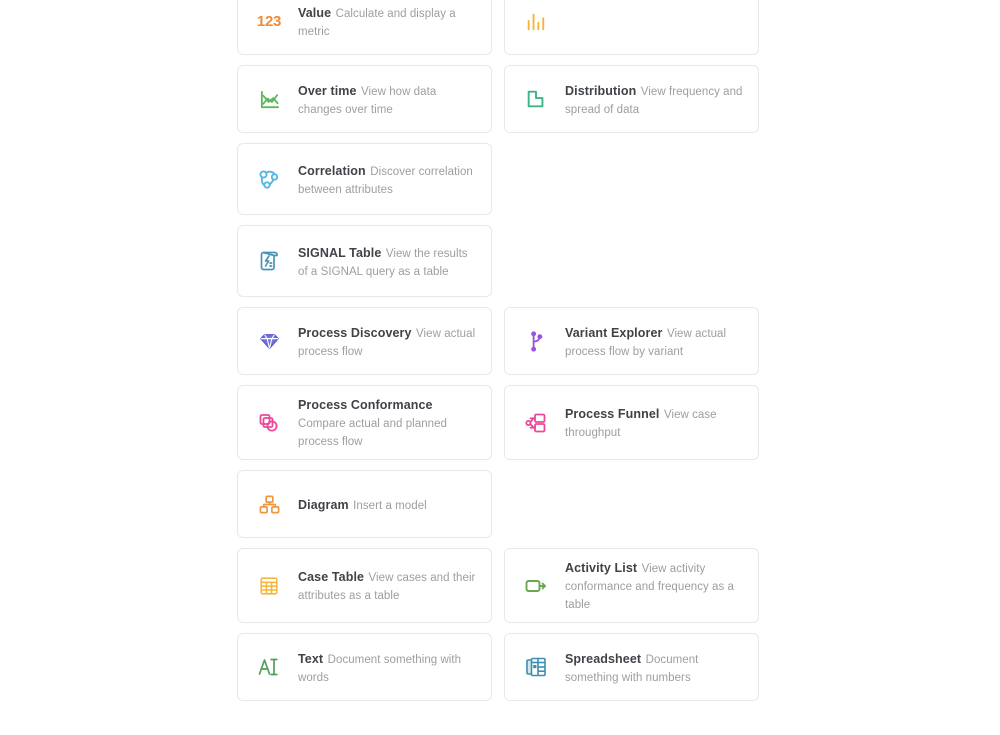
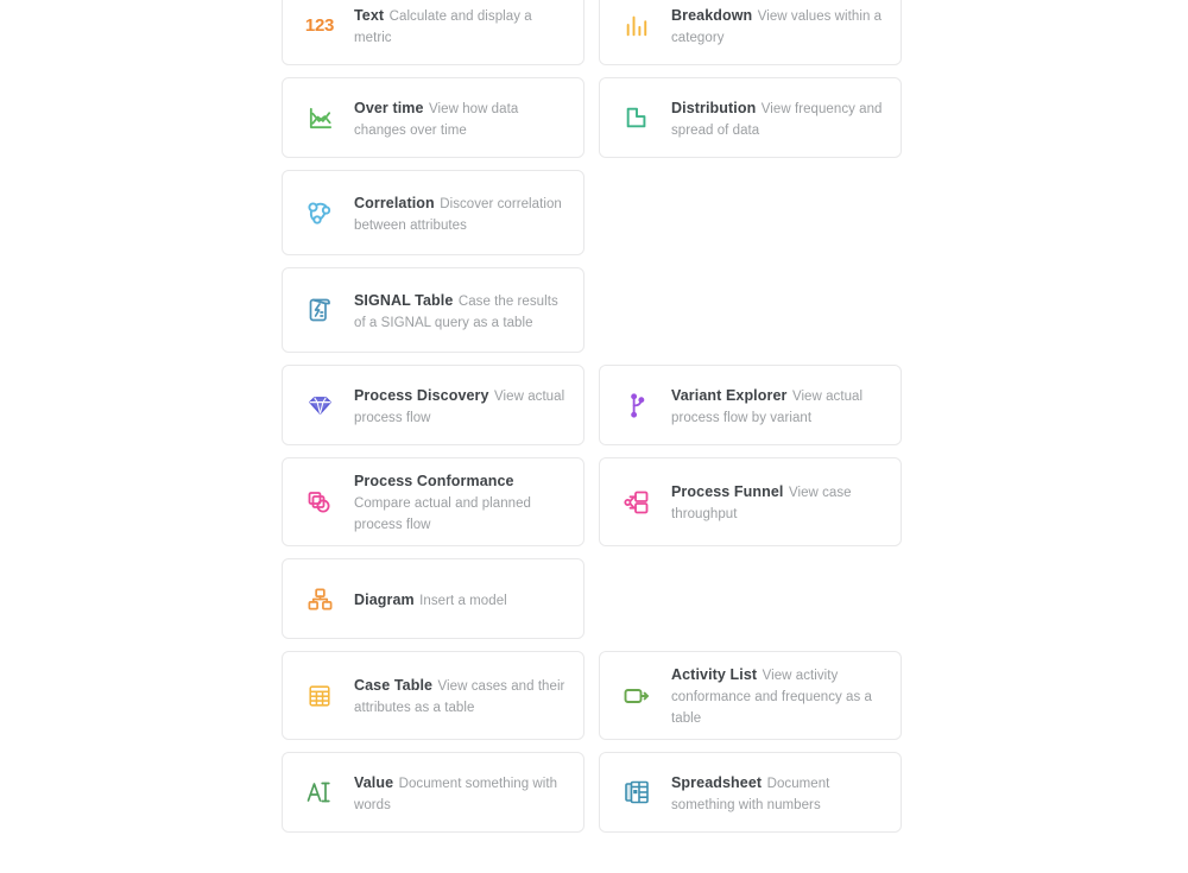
  123
- Value Calculate and display a metric
+ Text Calculate and display a metric
+ Breakdown View values within a category
  Over time View how data changes over time
  Distribution View frequency and spread of data
  Correlation Discover correlation between attributes
- SIGNAL Table View the results of a SIGNAL query as a table
+ SIGNAL Table Case the results of a SIGNAL query as a table
  Process Discovery View actual process flow
  Variant Explorer View actual process flow by variant
  Process Conformance Compare actual and planned process flow
  Process Funnel View case throughput
  Diagram Insert a model
  Case Table View cases and their attributes as a table
  Activity List View activity conformance and frequency as a table
- Text Document something with words
+ Value Document something with words
  Spreadsheet Document something with numbers
